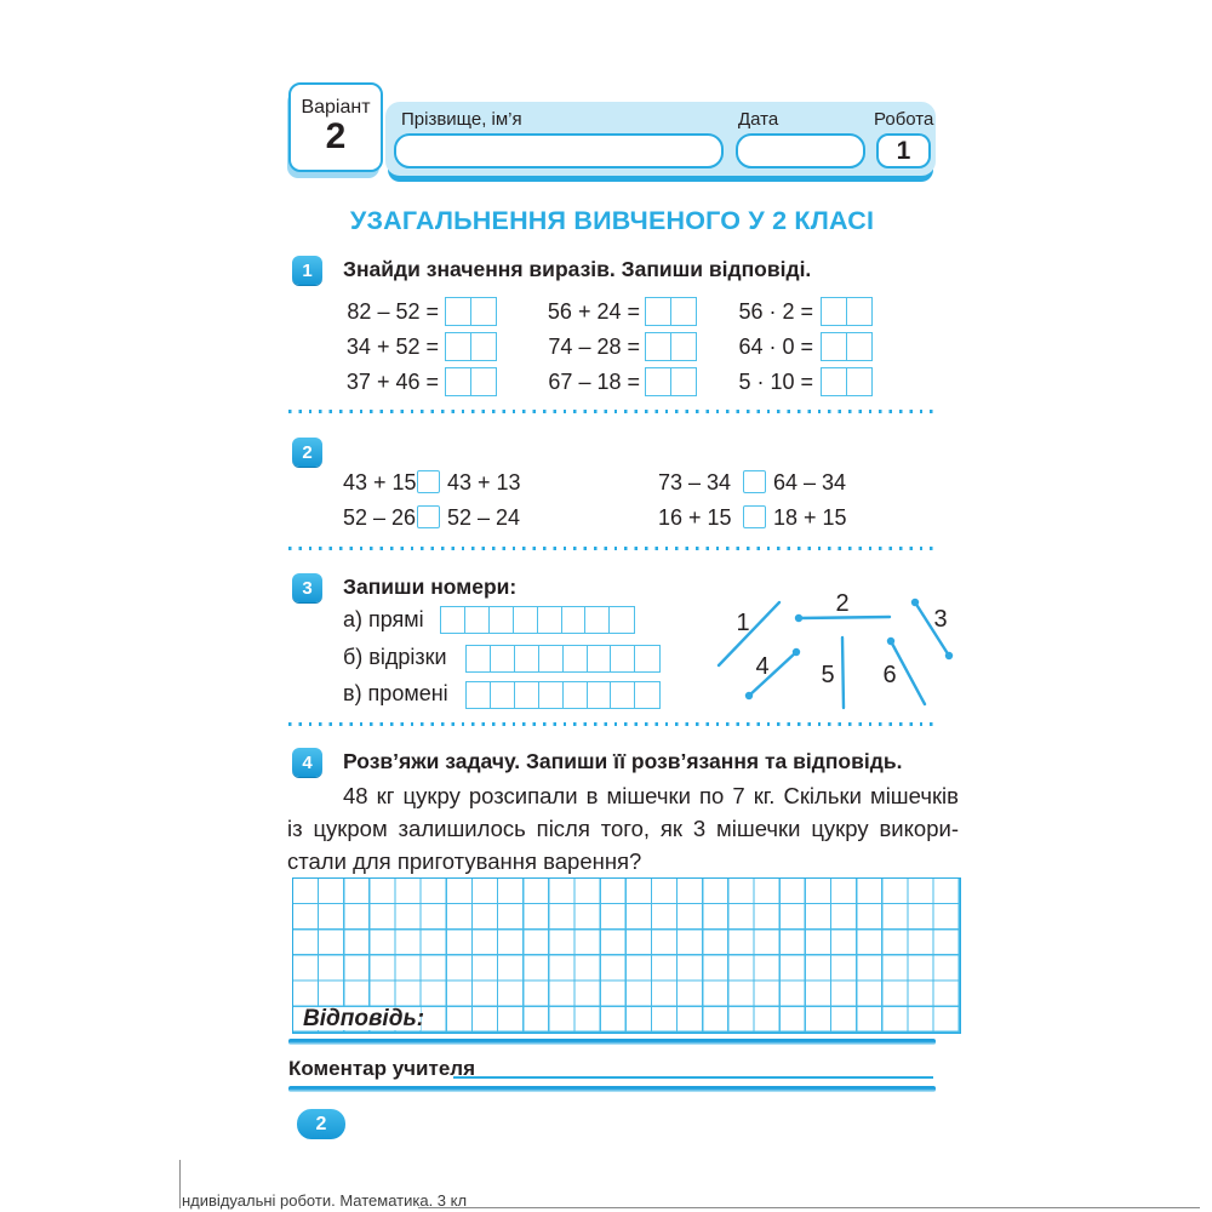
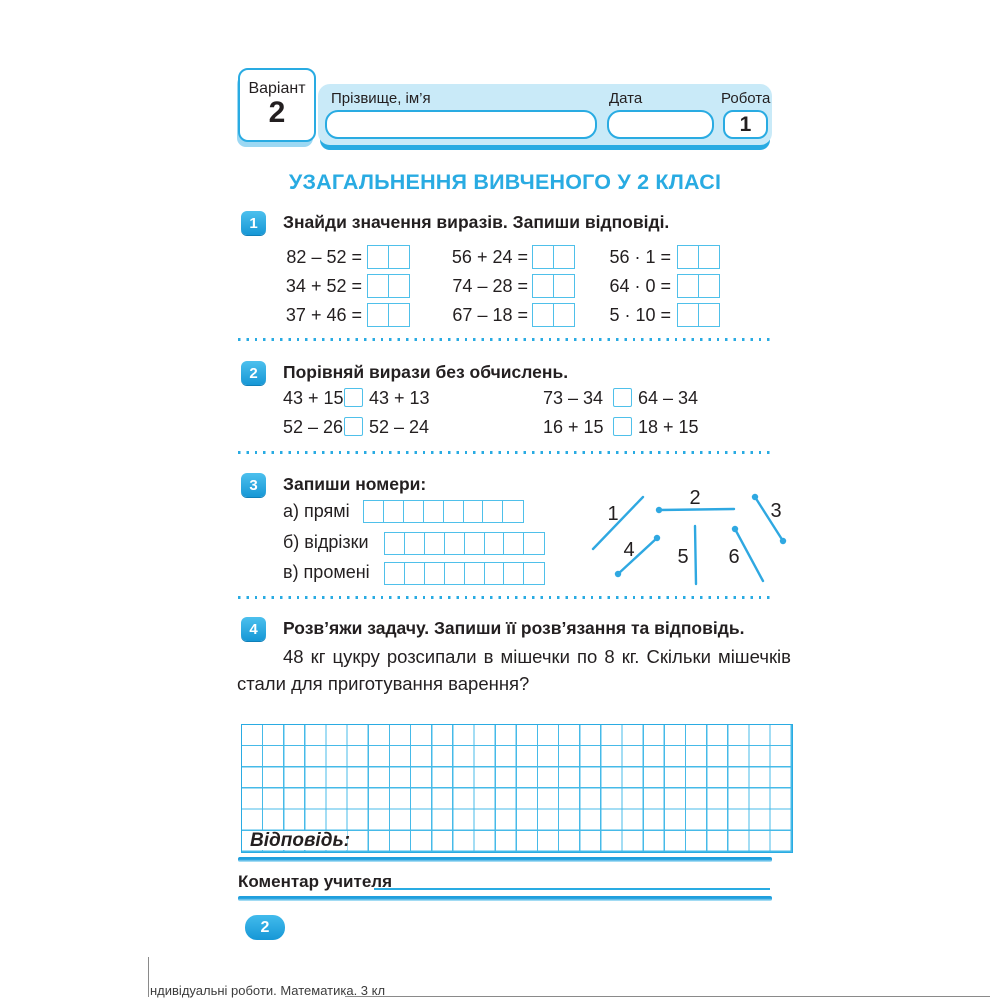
  Варіант
  2
  Прізвище, ім’я
  Дата
  Робота
  1
  УЗАГАЛЬНЕННЯ ВИВЧЕНОГО У 2 КЛАСІ
  1
  Знайди значення виразів. Запиши відповіді.
  82 – 52 =
  34 + 52 =
  37 + 46 =
  56 + 24 =
  74 – 28 =
  67 – 18 =
- 56 · 2 =
+ 56 · 1 =
  64 · 0 =
  5 · 10 =
  2
+ Порівняй вирази без обчислень.
  43 + 15
  43 + 13
  73 – 34
  64 – 34
  52 – 26
  52 – 24
  16 + 15
  18 + 15
  3
  Запиши номери:
  а) прямі
  б) відрізки
  в) промені
  1
  2
  3
  4
  5
  6
  4
  Розв’яжи задачу. Запиши її розв’язання та відповідь.
- 48 кг цукру розсипали в мішечки по 7 кг. Скільки мішечків
+ 48 кг цукру розсипали в мішечки по 8 кг. Скільки мішечків
- із цукром залишилось після того, як 3 мішечки цукру викори-
  стали для приготування варення?
  Відповідь:
  Коментар учителя
  2
  ндивідуальні роботи. Математика. 3 кл
